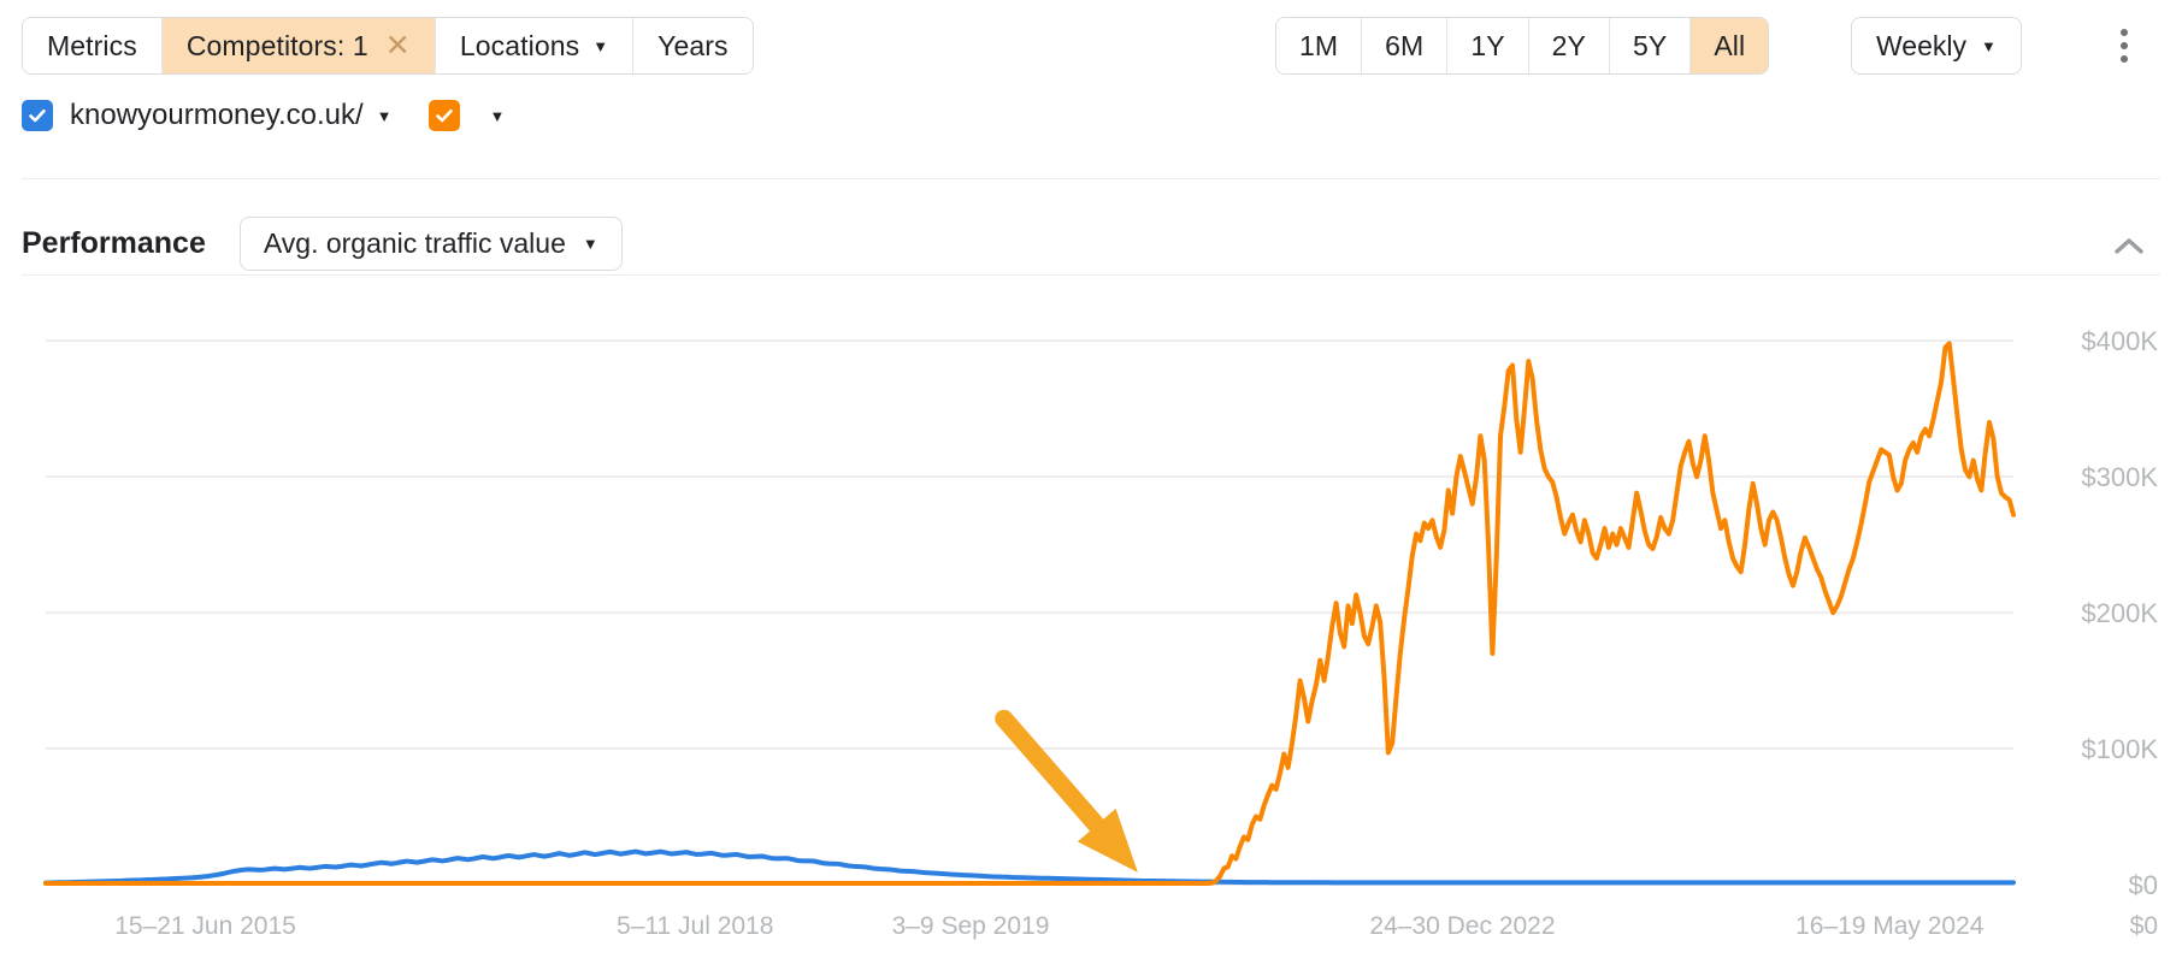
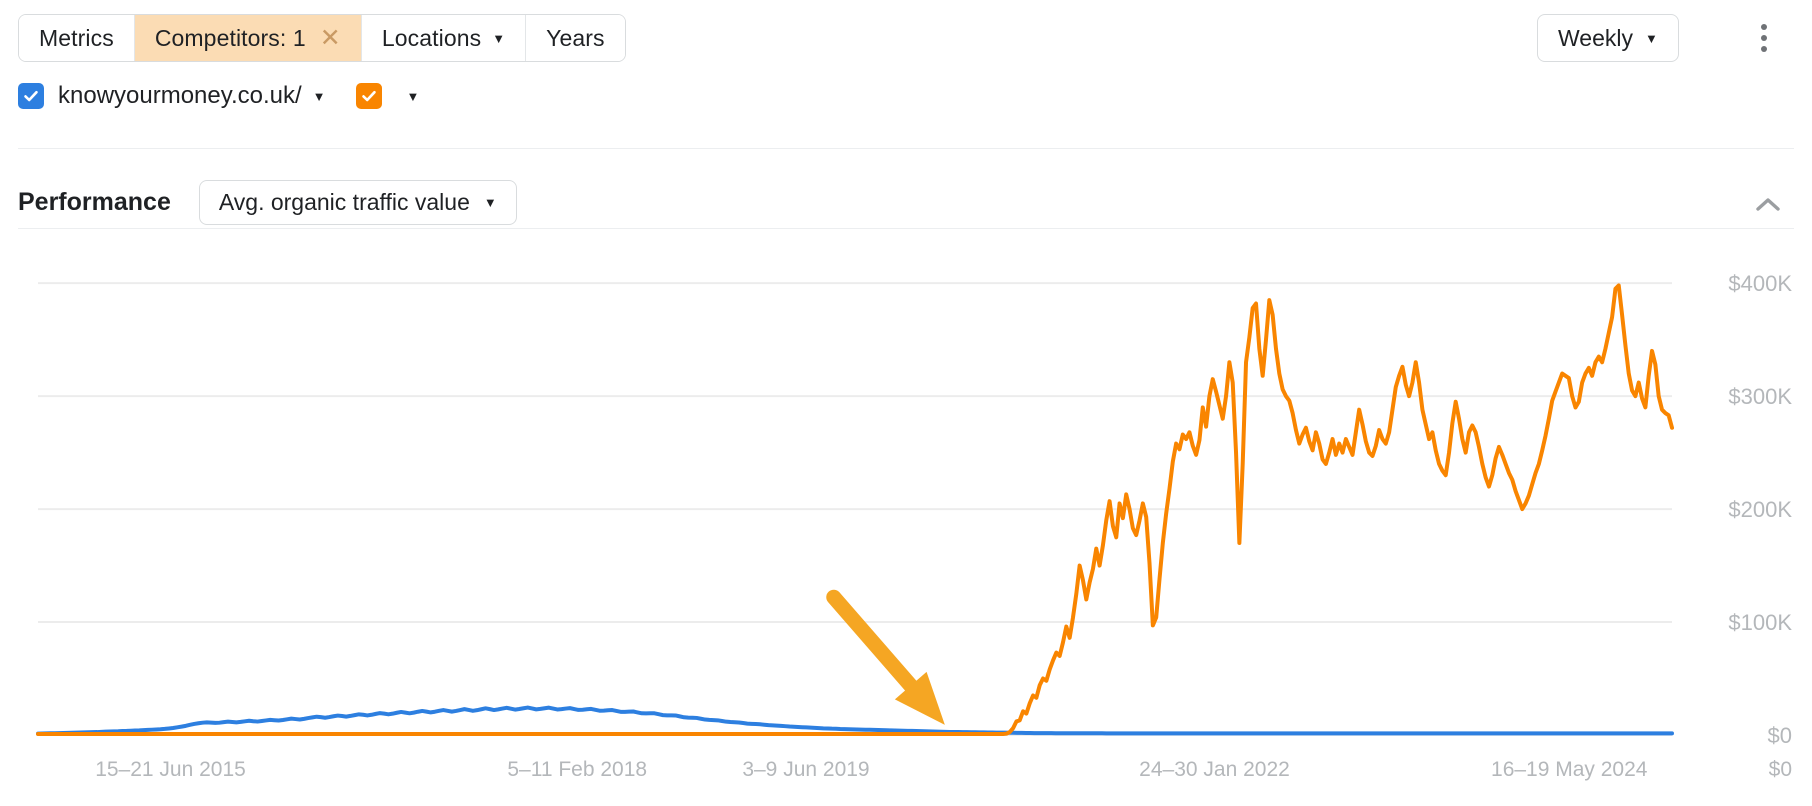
  Metrics
  Competitors: 1
  ✕
  Locations
  ▼
  Years
- 1M
- 6M
- 1Y
- 2Y
- 5Y
- All
  Weekly
  ▼
  knowyourmoney.co.uk/
  ▼
  ▼
  Performance
  Avg. organic traffic value
  ▼
  $0
  $100K
  $200K
  $300K
  $400K
  15–21 Jun 2015
- 5–11 Jul 2018
+ 5–11 Feb 2018
- 3–9 Sep 2019
+ 3–9 Jun 2019
- 24–30 Dec 2022
+ 24–30 Jan 2022
  16–19 May 2024
  $0
